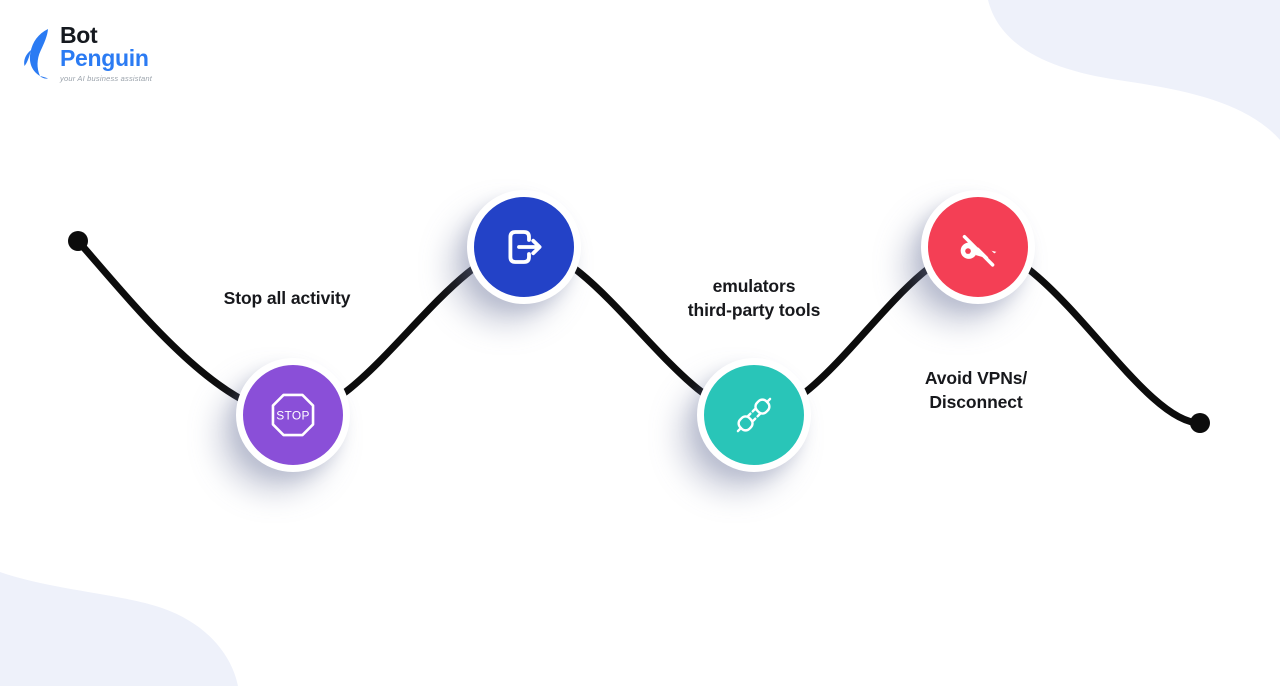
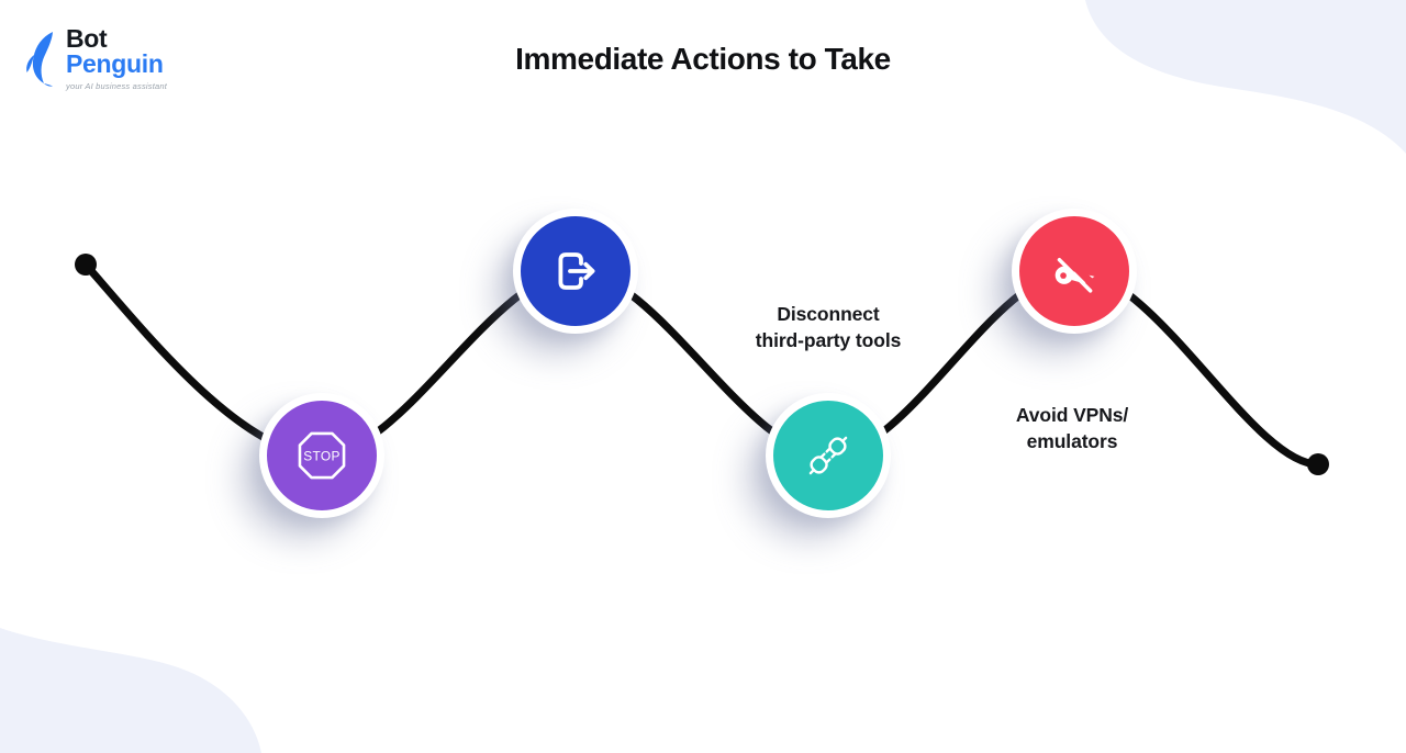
  Bot
  Penguin
  your AI business assistant
+ Immediate Actions to Take
  STOP
- Stop all activity
- emulators
+ Disconnect
  third-party tools
  Avoid VPNs/
- Disconnect
+ emulators
